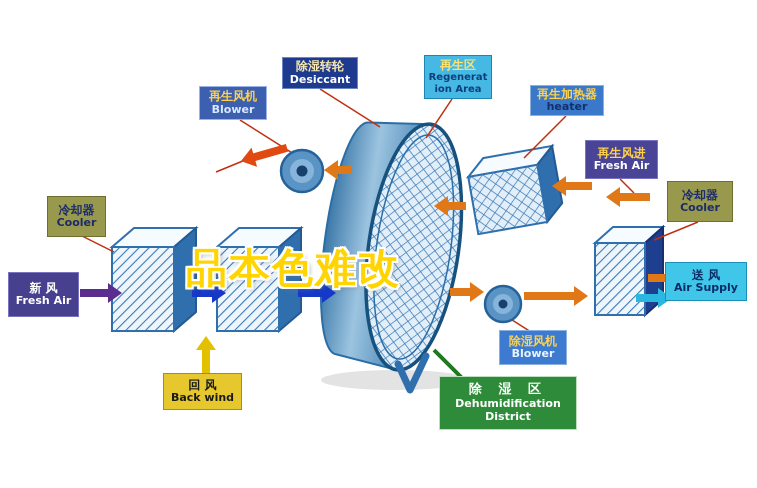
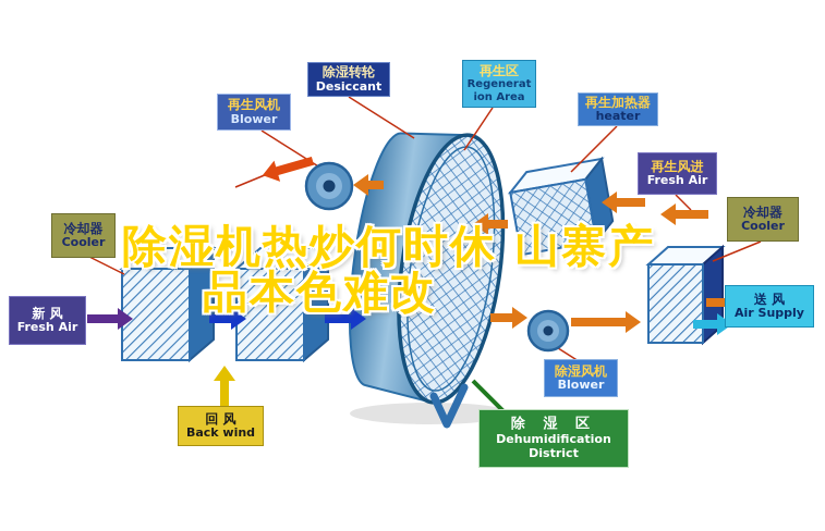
  再生风机
  Blower
  除湿转轮
  Desiccant
  再生区
  Regeneration Area
  再生加热器
  heater
  再生风进
  Fresh Air
  冷却器
  Cooler
  冷却器
  Cooler
  新 风
  Fresh Air
  送 风
  Air Supply
  回 风
  Back wind
  除湿风机
  Blower
  除 湿 区
  Dehumidification
  District
+ 除湿机热炒何时休 山寨产
  品本色难改
